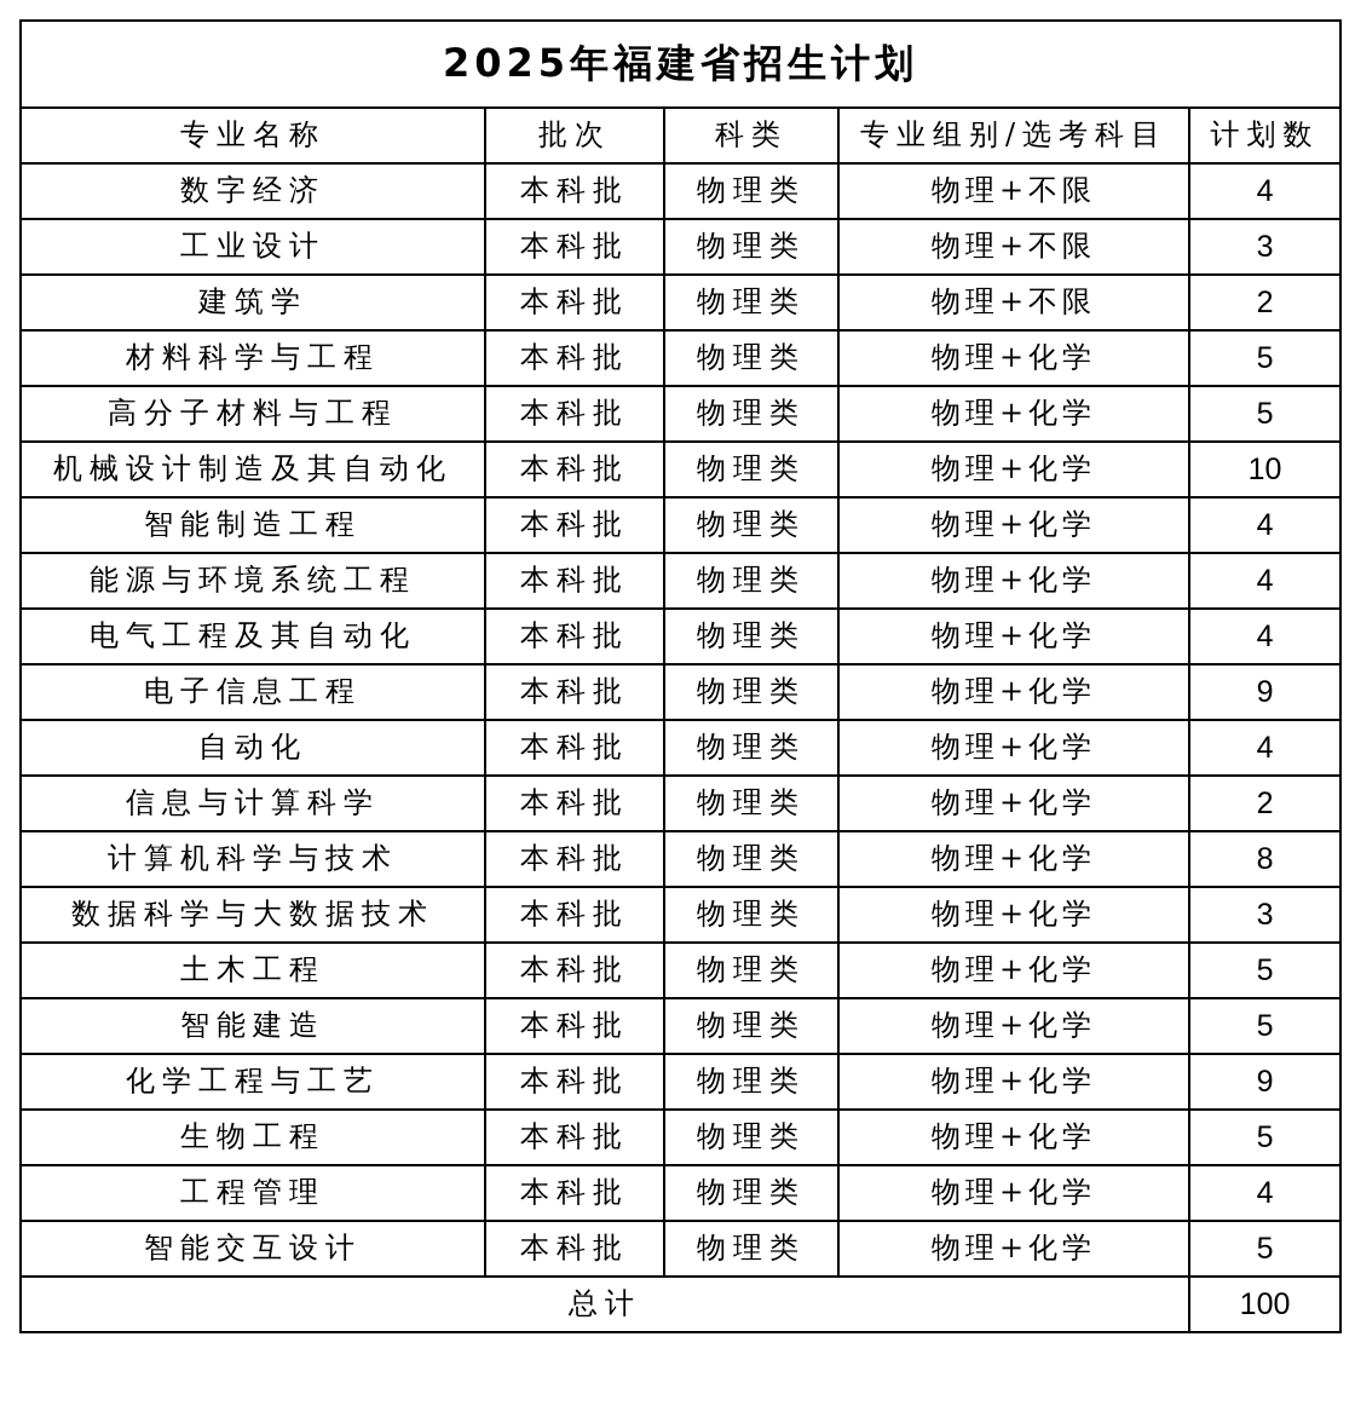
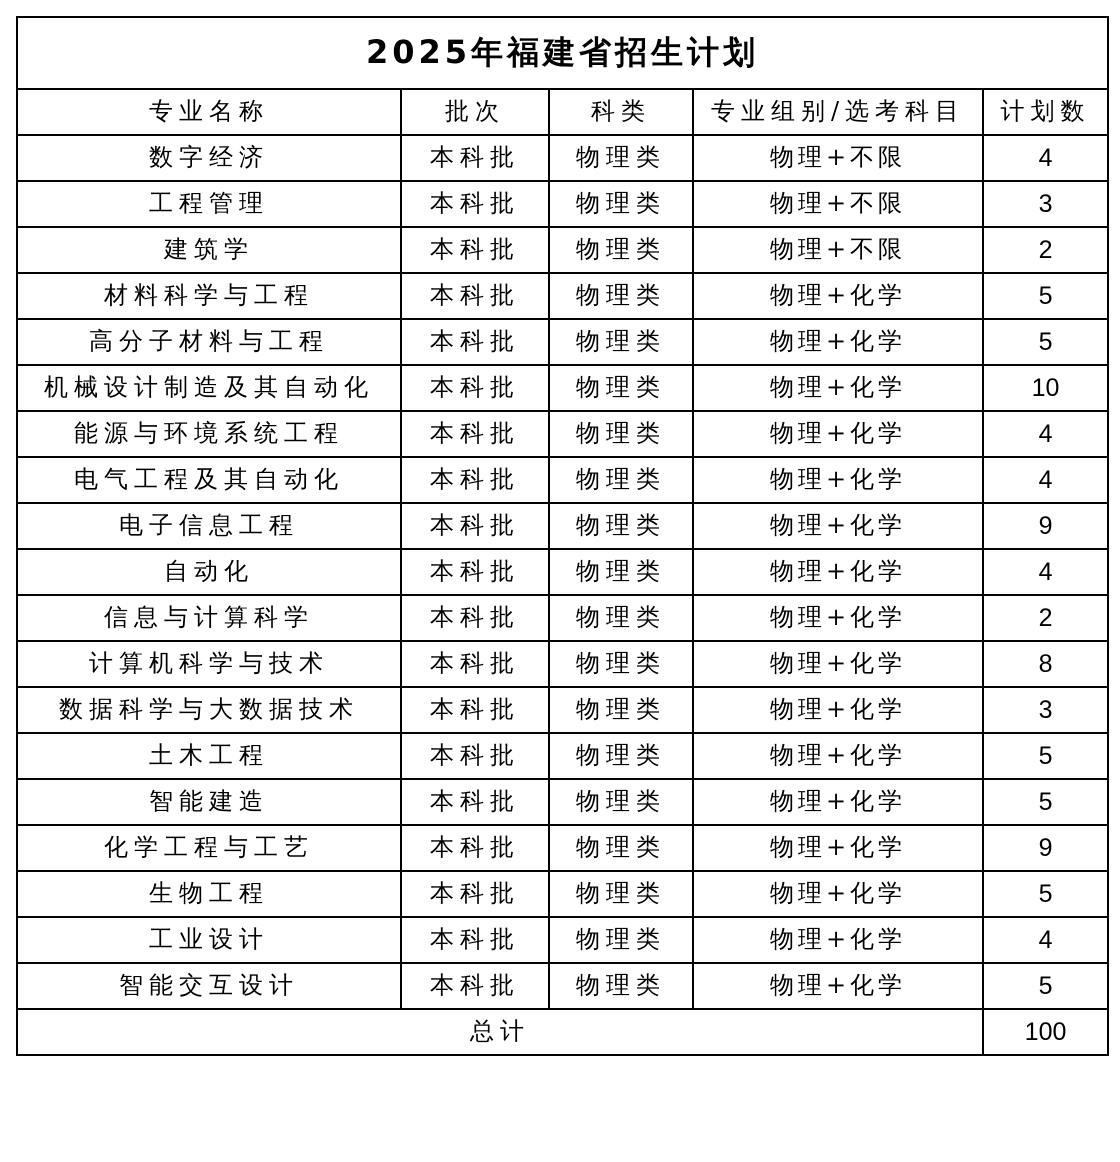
  2025年福建省招生计划
  专业名称	批次	科类	专业组别/选考科目	计划数
  数字经济	本科批	物理类	物理+不限	4
- 工业设计	本科批	物理类	物理+不限	3
+ 工程管理	本科批	物理类	物理+不限	3
  建筑学	本科批	物理类	物理+不限	2
  材料科学与工程	本科批	物理类	物理+化学	5
  高分子材料与工程	本科批	物理类	物理+化学	5
  机械设计制造及其自动化	本科批	物理类	物理+化学	10
- 智能制造工程	本科批	物理类	物理+化学	4
  能源与环境系统工程	本科批	物理类	物理+化学	4
  电气工程及其自动化	本科批	物理类	物理+化学	4
  电子信息工程	本科批	物理类	物理+化学	9
  自动化	本科批	物理类	物理+化学	4
  信息与计算科学	本科批	物理类	物理+化学	2
  计算机科学与技术	本科批	物理类	物理+化学	8
  数据科学与大数据技术	本科批	物理类	物理+化学	3
  土木工程	本科批	物理类	物理+化学	5
  智能建造	本科批	物理类	物理+化学	5
  化学工程与工艺	本科批	物理类	物理+化学	9
  生物工程	本科批	物理类	物理+化学	5
- 工程管理	本科批	物理类	物理+化学	4
+ 工业设计	本科批	物理类	物理+化学	4
  智能交互设计	本科批	物理类	物理+化学	5
  总计	100
